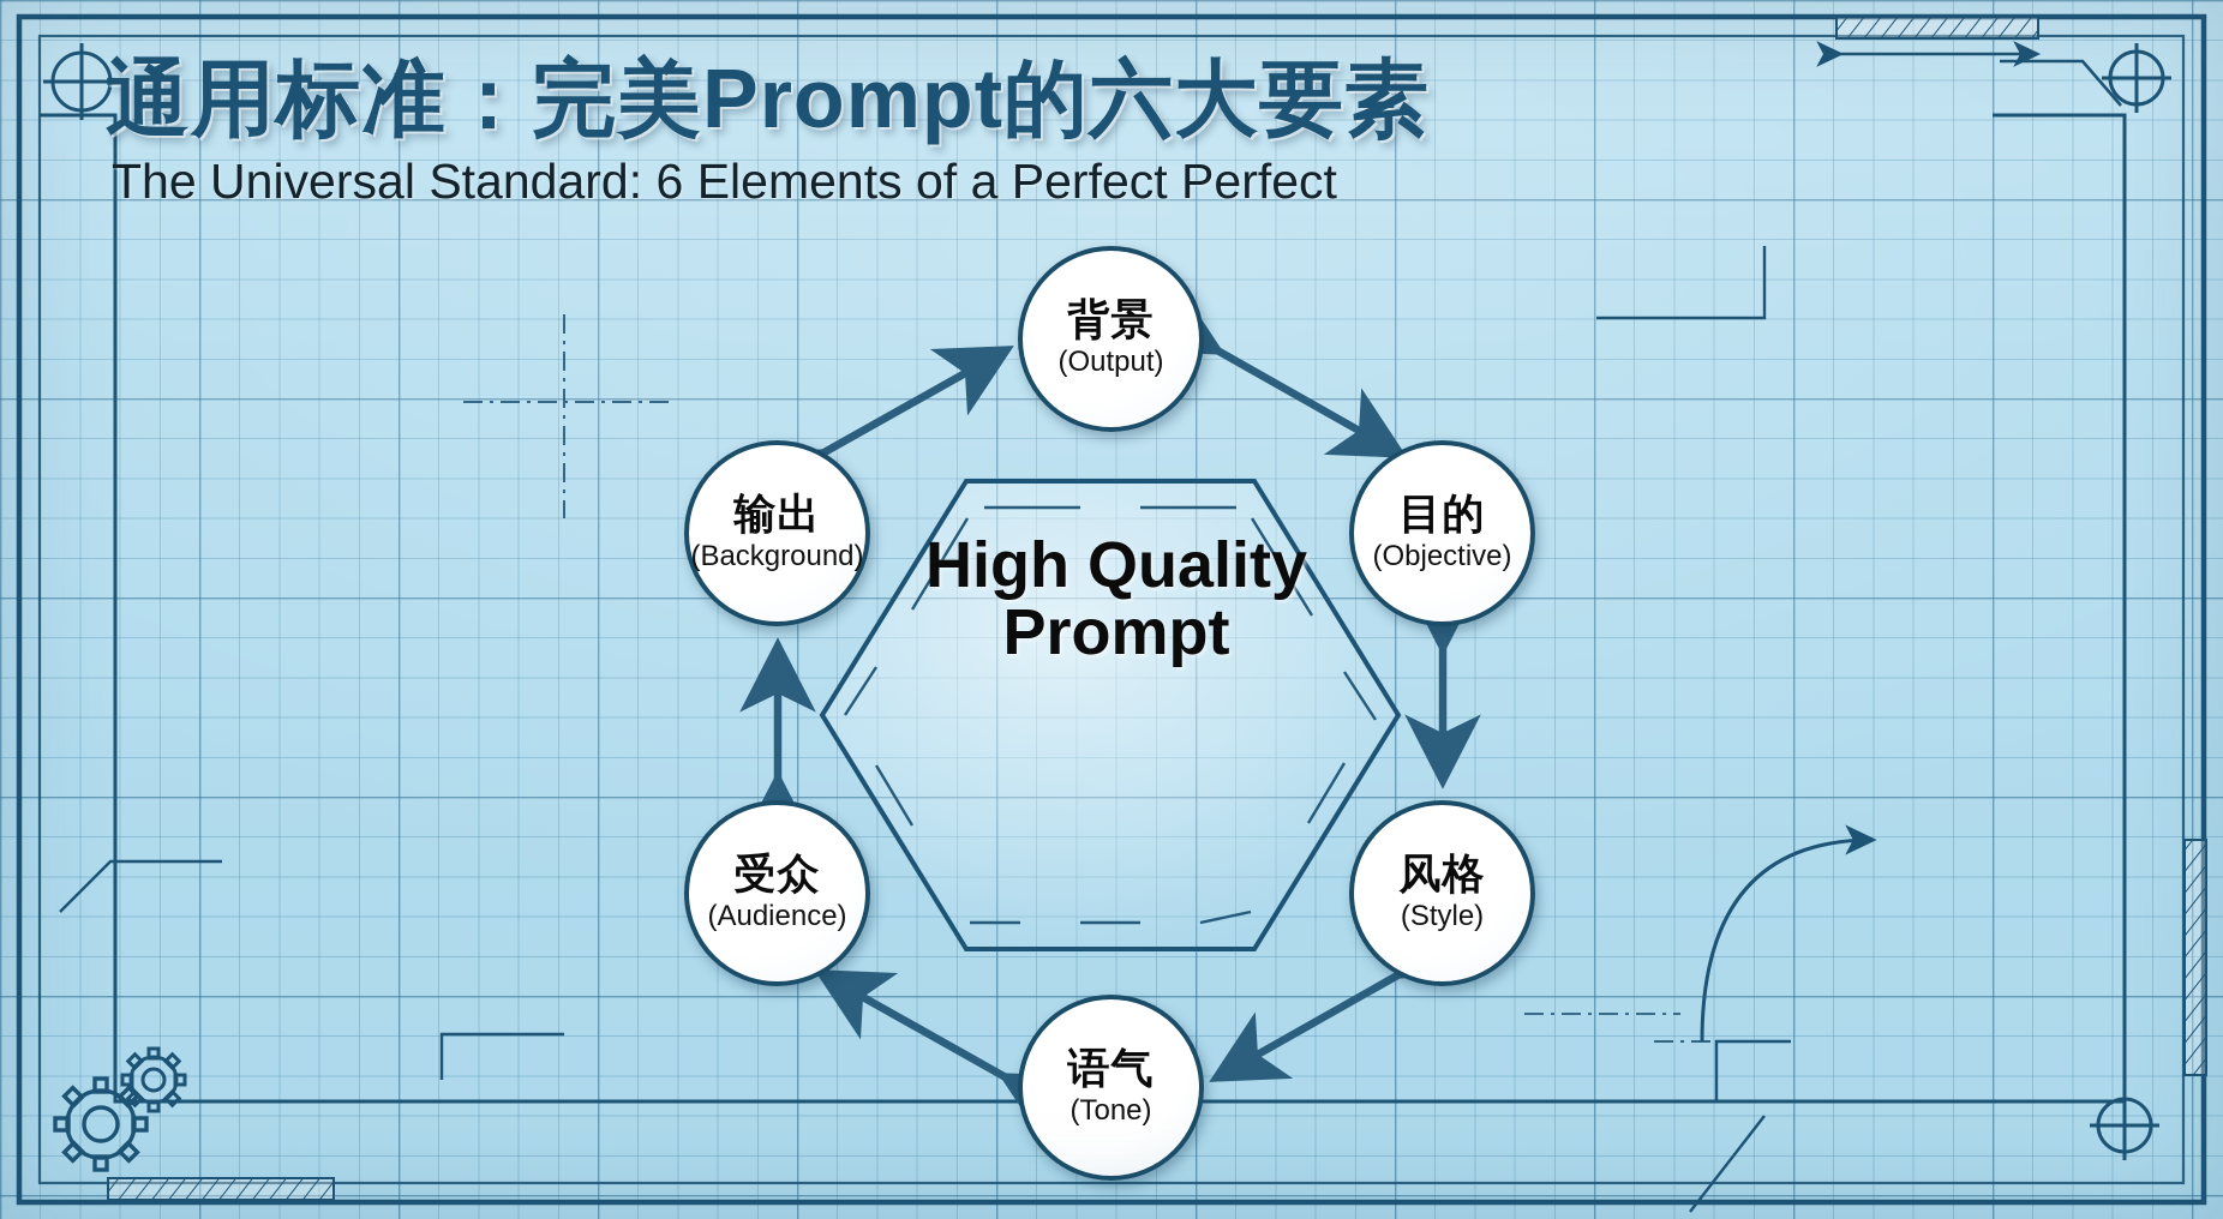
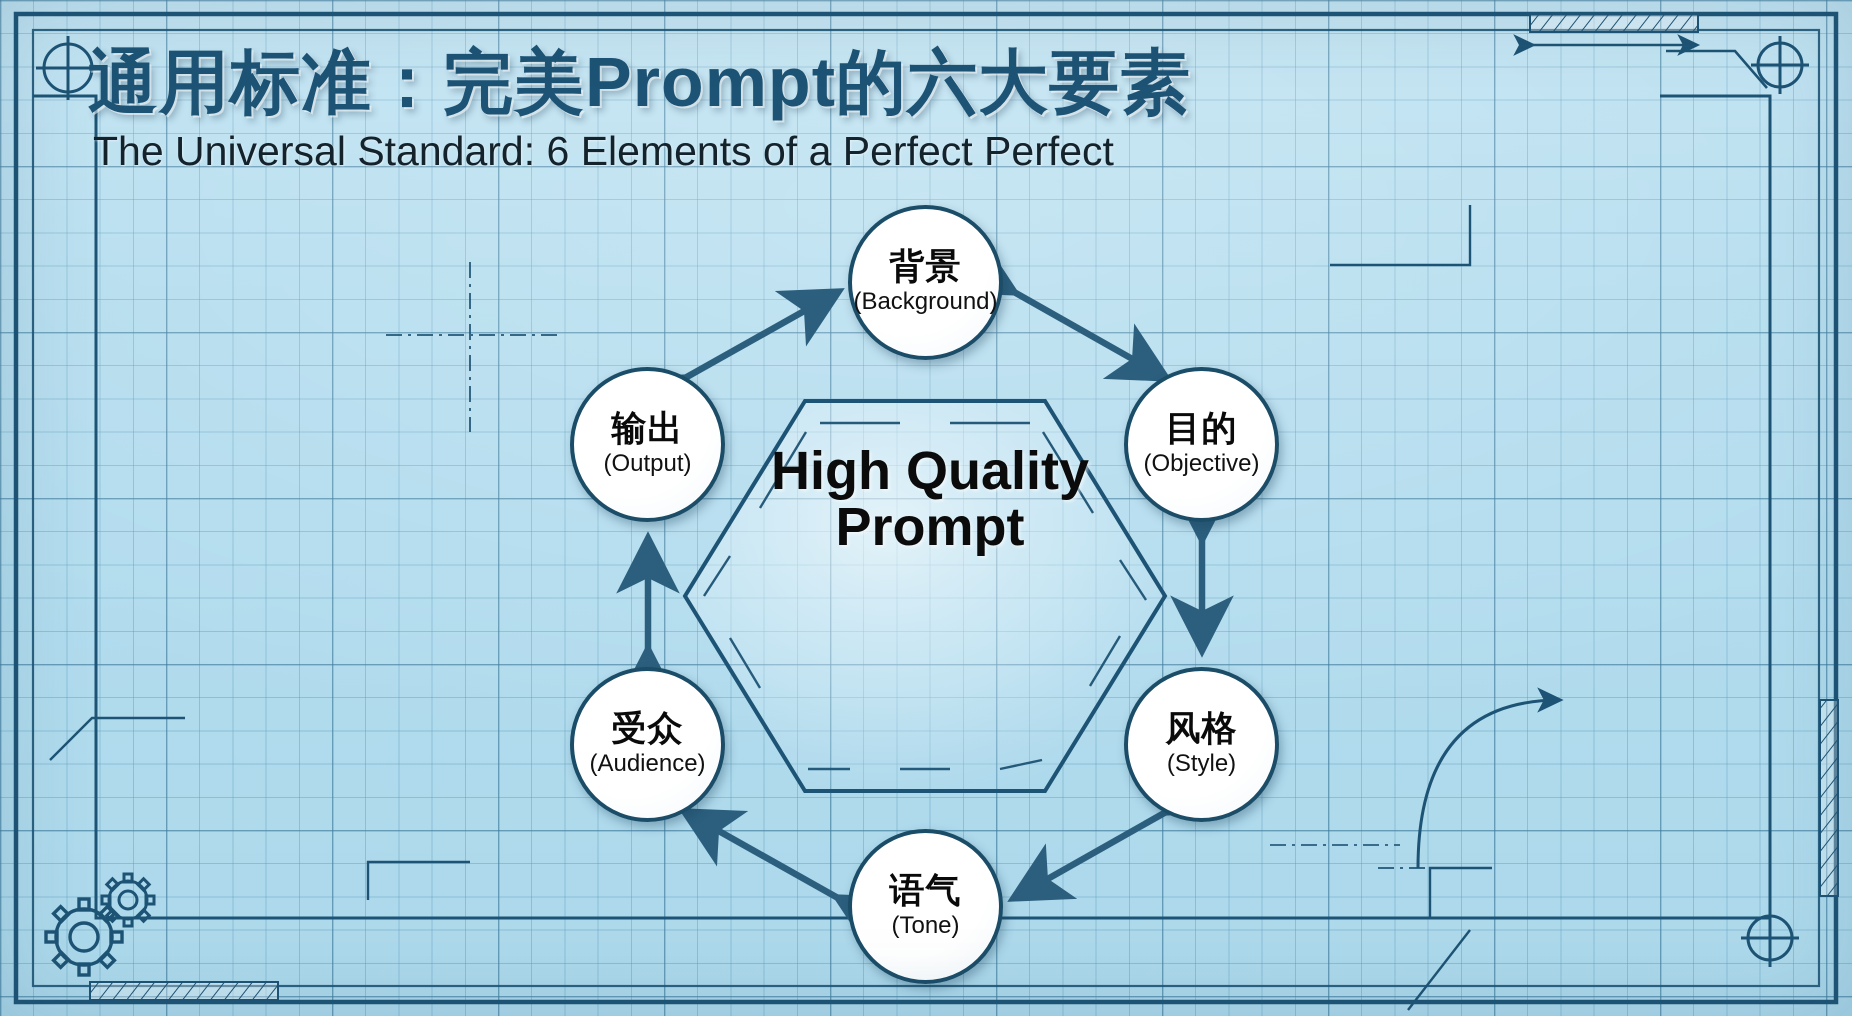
  通用标准：完美Prompt的六大要素
  The Universal Standard: 6 Elements of a Perfect Perfect
  High Quality
  Prompt
  背景
- (Output)
+ (Background)
  目的
  (Objective)
  风格
  (Style)
  语气
  (Tone)
  受众
  (Audience)
  输出
- (Background)
+ (Output)
